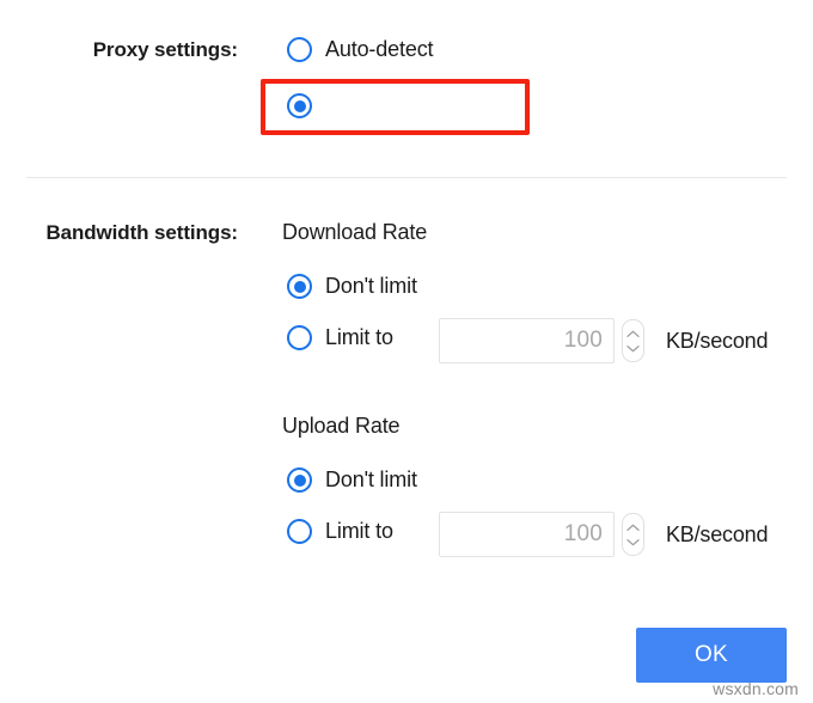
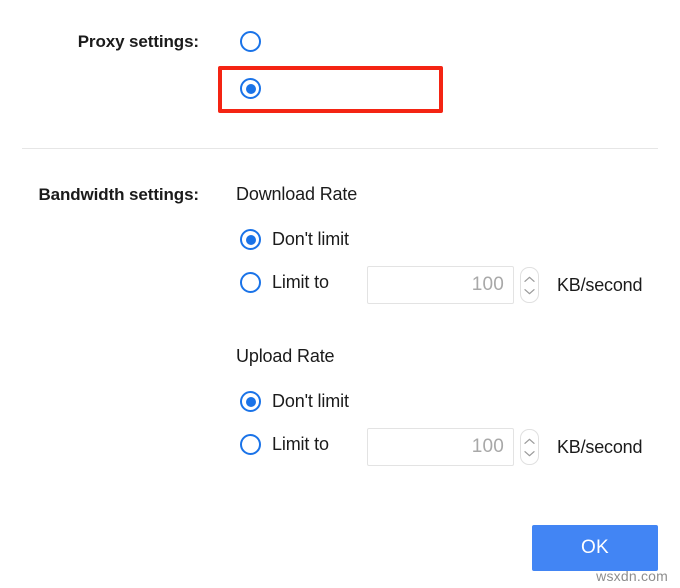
  Proxy settings:
- Auto-detect
  Bandwidth settings:
  Download Rate
  Don't limit
  Limit to
  100
  KB/second
  Upload Rate
  Don't limit
  Limit to
  100
  KB/second
  OK
  wsxdn.com
